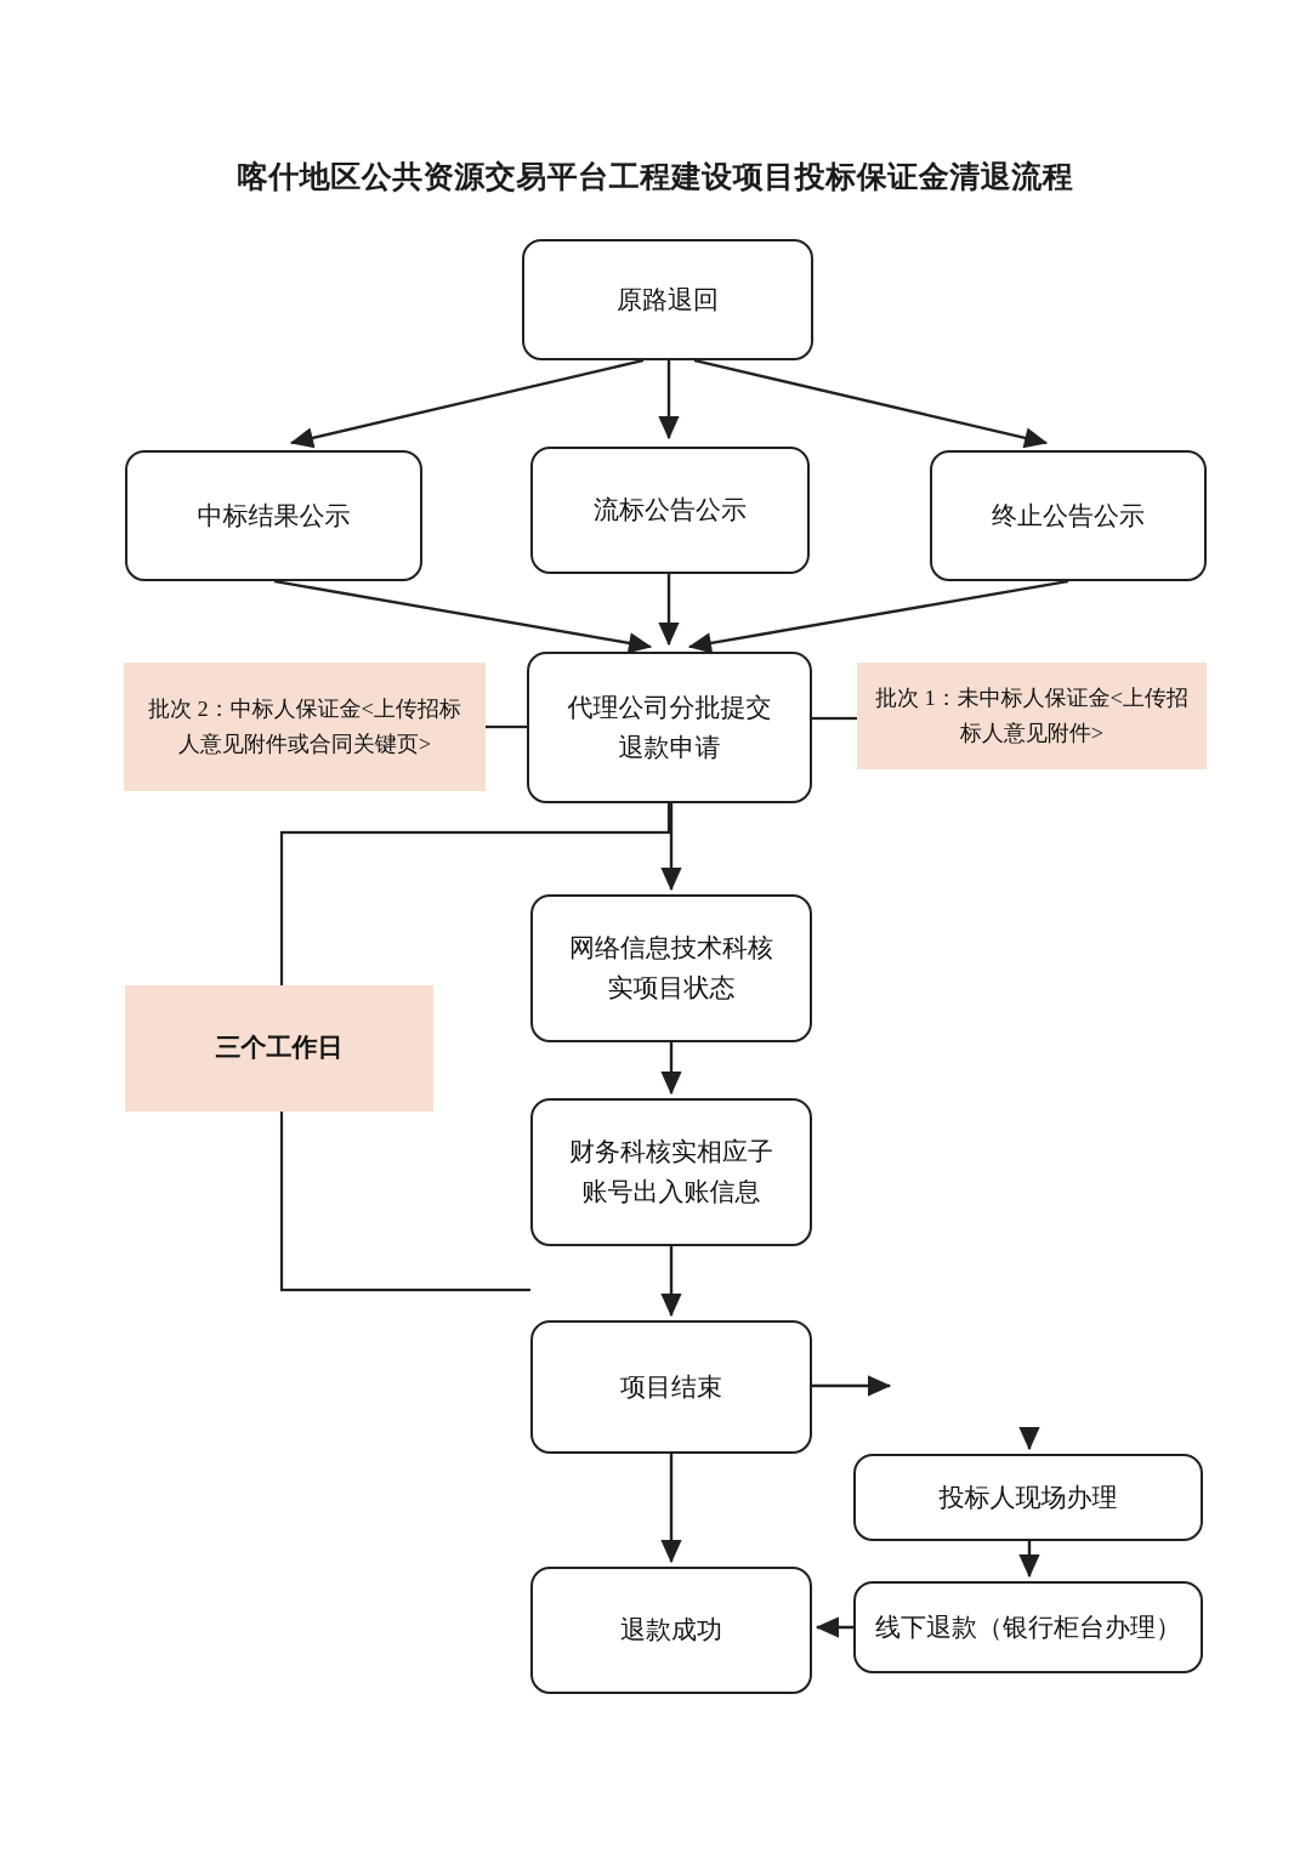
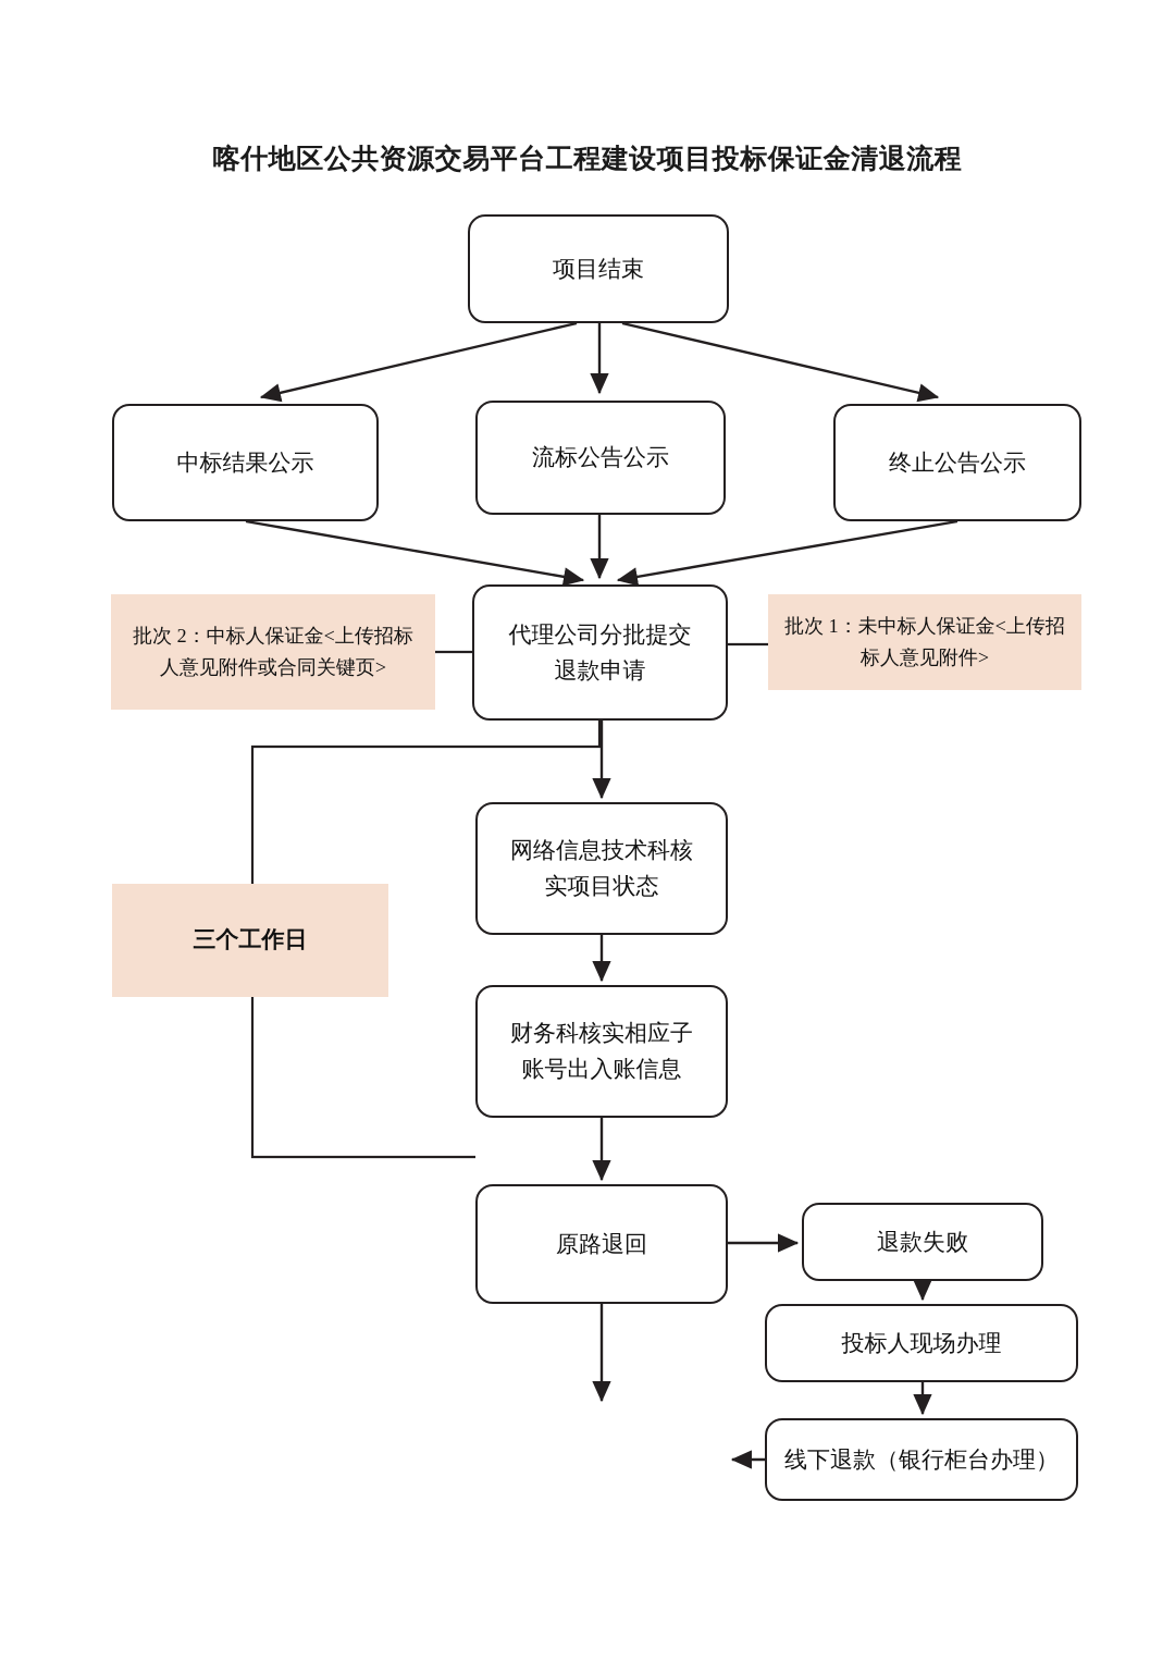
  喀什地区公共资源交易平台工程建设项目投标保证金清退流程
- 原路退回
+ 项目结束
  中标结果公示
  流标公告公示
  终止公告公示
  代理公司分批提交
  退款申请
  批次 2：中标人保证金<上传招标人意见附件或合同关键页>
  批次 1：未中标人保证金<上传招标人意见附件>
  网络信息技术科核
  实项目状态
  财务科核实相应子
  账号出入账信息
  三个工作日
- 项目结束
+ 原路退回
+ 退款失败
  投标人现场办理
  线下退款（银行柜台办理）
- 退款成功
